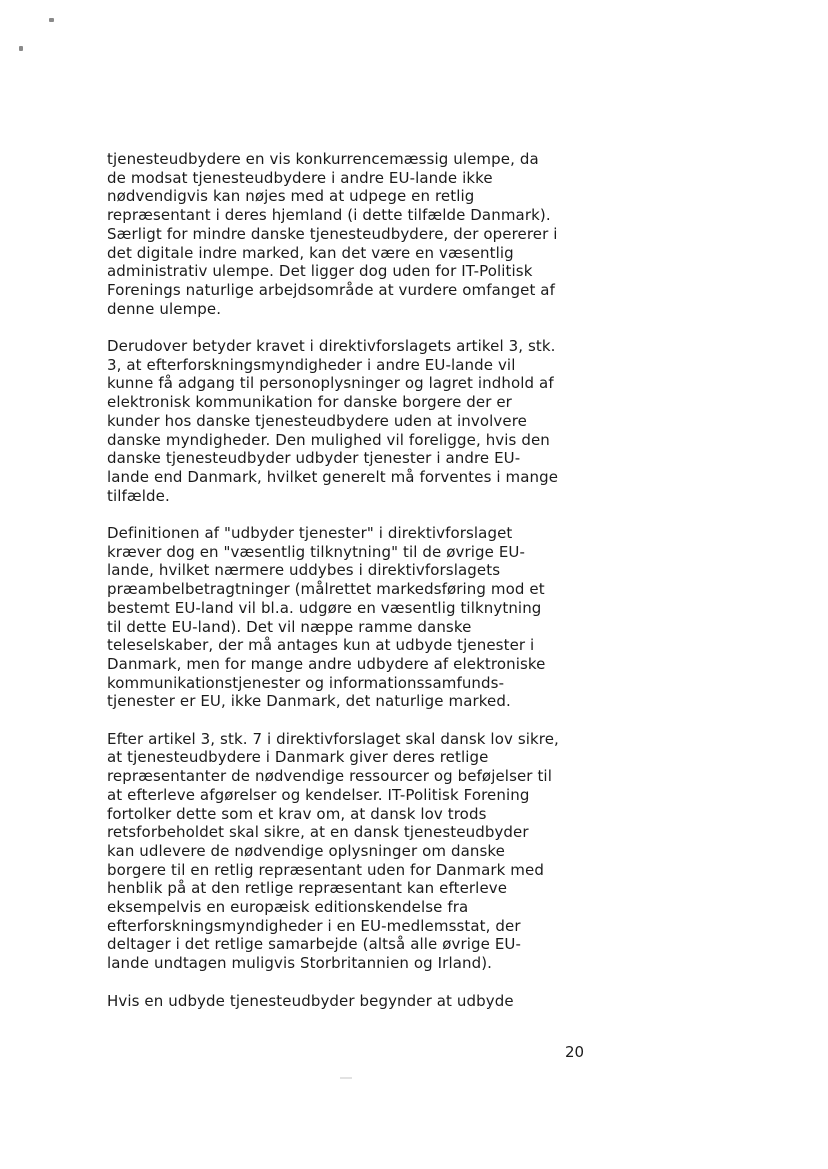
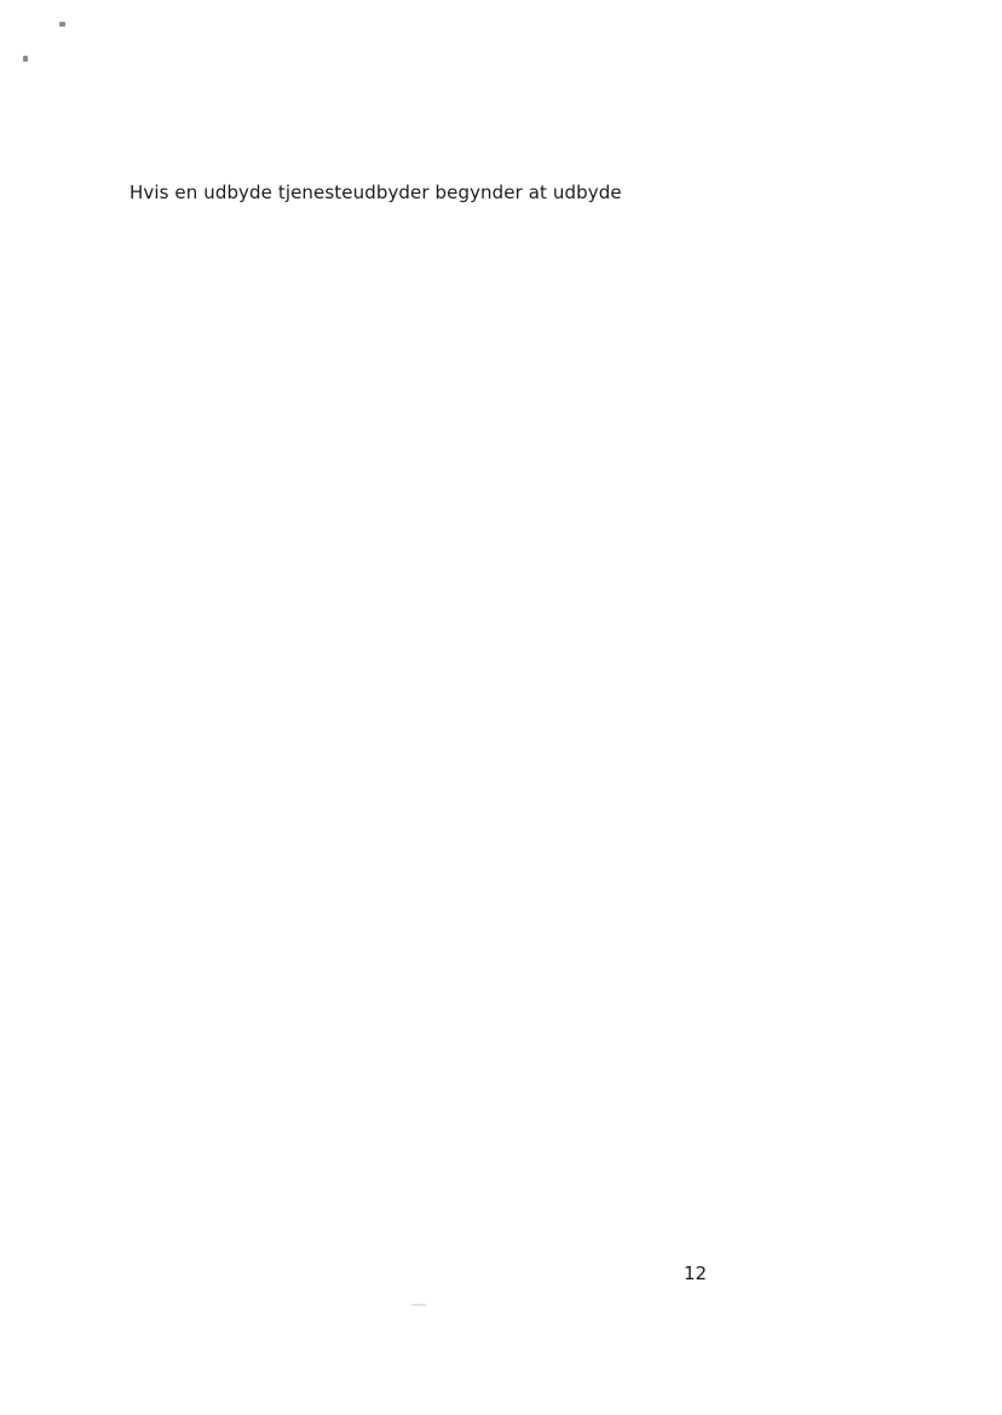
- tjenesteudbydere en vis konkurrencemæssig ulempe, da
- de modsat tjenesteudbydere i andre EU-lande ikke
- nødvendigvis kan nøjes med at udpege en retlig
- repræsentant i deres hjemland (i dette tilfælde Danmark).
- Særligt for mindre danske tjenesteudbydere, der opererer i
- det digitale indre marked, kan det være en væsentlig
- administrativ ulempe. Det ligger dog uden for IT-Politisk
- Forenings naturlige arbejdsområde at vurdere omfanget af
- denne ulempe.
- Derudover betyder kravet i direktivforslagets artikel 3, stk.
- 3, at efterforskningsmyndigheder i andre EU-lande vil
- kunne få adgang til personoplysninger og lagret indhold af
- elektronisk kommunikation for danske borgere der er
- kunder hos danske tjenesteudbydere uden at involvere
- danske myndigheder. Den mulighed vil foreligge, hvis den
- danske tjenesteudbyder udbyder tjenester i andre EU-
- lande end Danmark, hvilket generelt må forventes i mange
- tilfælde.
- Definitionen af "udbyder tjenester" i direktivforslaget
- kræver dog en "væsentlig tilknytning" til de øvrige EU-
- lande, hvilket nærmere uddybes i direktivforslagets
- præambelbetragtninger (målrettet markedsføring mod et
- bestemt EU-land vil bl.a. udgøre en væsentlig tilknytning
- til dette EU-land). Det vil næppe ramme danske
- teleselskaber, der må antages kun at udbyde tjenester i
- Danmark, men for mange andre udbydere af elektroniske
- kommunikationstjenester og informationssamfunds-
- tjenester er EU, ikke Danmark, det naturlige marked.
- Efter artikel 3, stk. 7 i direktivforslaget skal dansk lov sikre,
- at tjenesteudbydere i Danmark giver deres retlige
- repræsentanter de nødvendige ressourcer og beføjelser til
- at efterleve afgørelser og kendelser. IT-Politisk Forening
- fortolker dette som et krav om, at dansk lov trods
- retsforbeholdet skal sikre, at en dansk tjenesteudbyder
- kan udlevere de nødvendige oplysninger om danske
- borgere til en retlig repræsentant uden for Danmark med
- henblik på at den retlige repræsentant kan efterleve
- eksempelvis en europæisk editionskendelse fra
- efterforskningsmyndigheder i en EU-medlemsstat, der
- deltager i det retlige samarbejde (altså alle øvrige EU-
- lande undtagen muligvis Storbritannien og Irland).
  Hvis en udbyde tjenesteudbyder begynder at udbyde
- 20
+ 12
